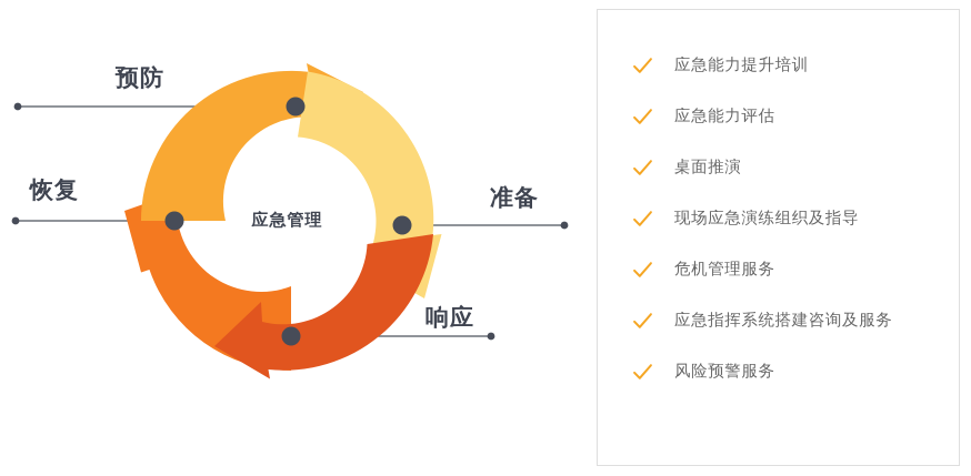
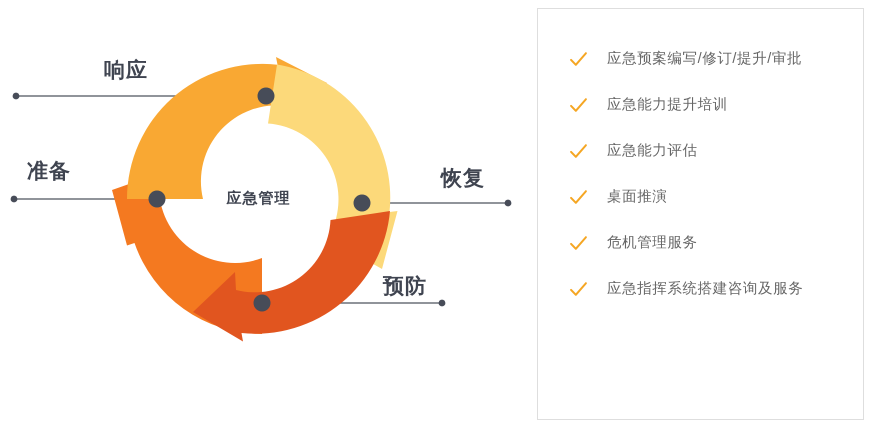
- 预防
+ 响应
- 准备
+ 恢复
- 响应
+ 预防
- 恢复
+ 准备
  应急管理
+ 应急预案编写/修订/提升/审批
  应急能力提升培训
  应急能力评估
  桌面推演
- 现场应急演练组织及指导
  危机管理服务
  应急指挥系统搭建咨询及服务
- 风险预警服务
